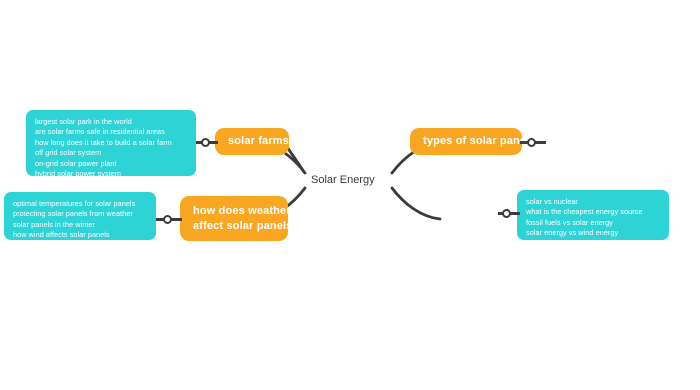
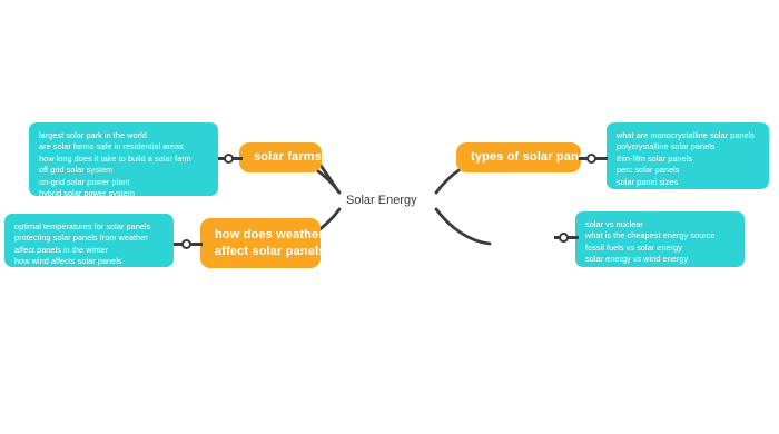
  largest solar park in the world
  are solar farms safe in residential areas
  how long does it take to build a solar farm
  off grid solar system
  on-grid solar power plant
  hybrid solar power system
  solar farms
  optimal temperatures for solar panels
  protecting solar panels from weather
- solar panels in the winter
+ affect panels in the winter
  how wind affects solar panels
  how does weather
  affect solar panels
  Solar Energy
  types of solar pan
+ what are monocrystalline solar panels
+ polycrystalline solar panels
+ thin-film solar panels
+ perc solar panels
+ solar panel sizes
  solar vs nuclear
  what is the cheapest energy source
  fossil fuels vs solar energy
  solar energy vs wind energy
